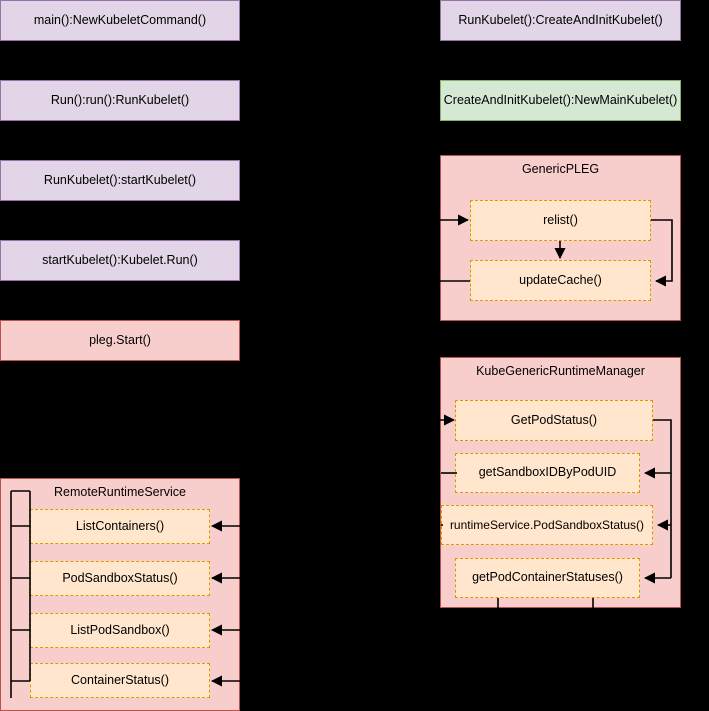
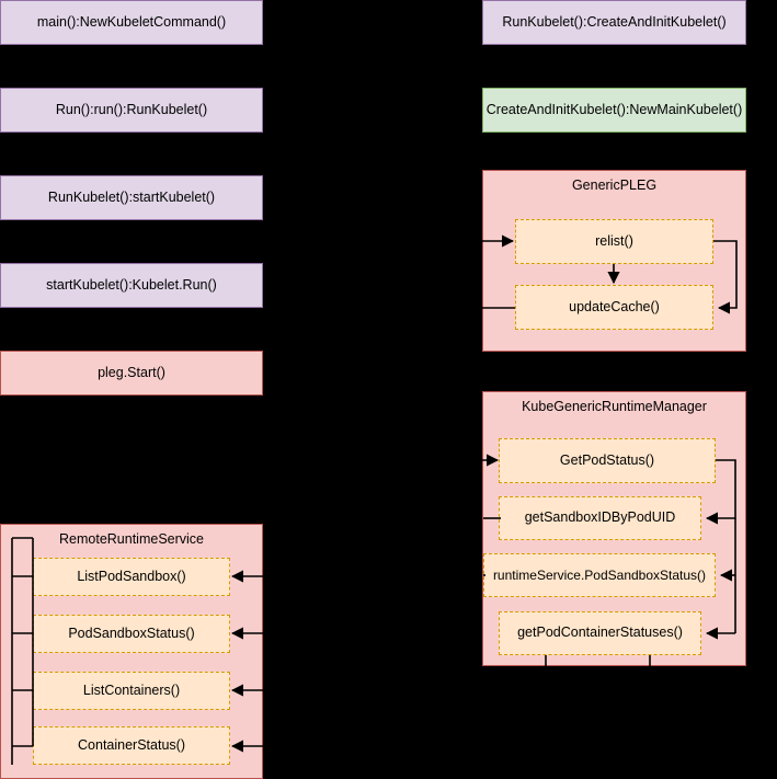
  main():NewKubeletCommand()
  Run():run():RunKubelet()
  RunKubelet():startKubelet()
  startKubelet():Kubelet.Run()
  pleg.Start()
  RemoteRuntimeService
- ListContainers()
+ ListPodSandbox()
  PodSandboxStatus()
- ListPodSandbox()
+ ListContainers()
  ContainerStatus()
  RunKubelet():CreateAndInitKubelet()
  CreateAndInitKubelet():NewMainKubelet()
  GenericPLEG
  relist()
  updateCache()
  KubeGenericRuntimeManager
  GetPodStatus()
  getSandboxIDByPodUID
  runtimeService.PodSandboxStatus()
  getPodContainerStatuses()
